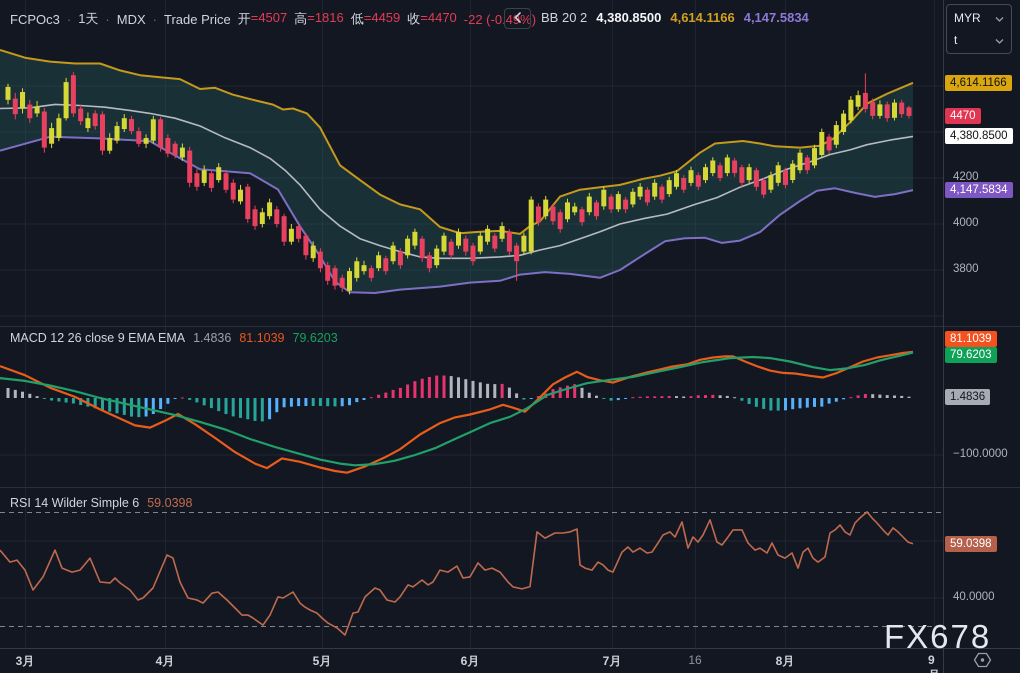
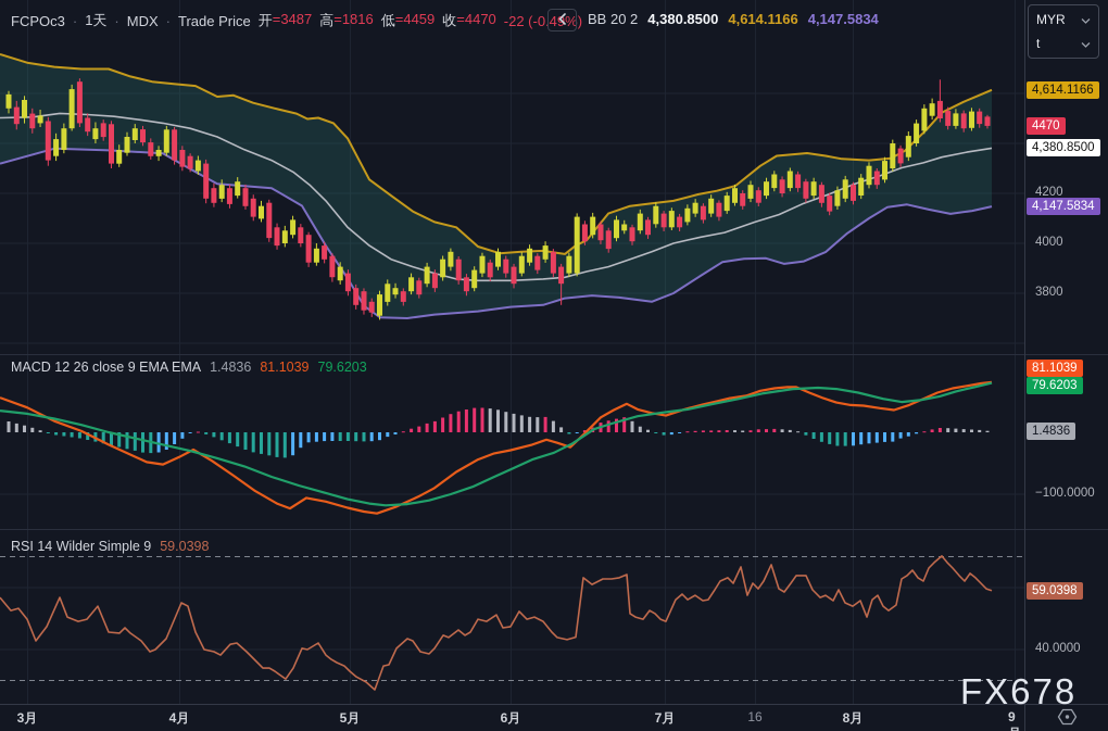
  FCPOc3
  ·
  1天
  ·
  MDX
  ·
  Trade Price
  开
- =4507
+ =3487
  高
  =1816
  低
  =4459
  收
  =4470
  -22 (-0.4%)
  BB 20 2
  4,380.8500
  4,614.1166
  4,147.5834
  MACD 12 26 close 9 EMA EMA
  1.4836
  81.1039
  79.6203
- RSI 14 Wilder Simple 6
+ RSI 14 Wilder Simple 9
  59.0398
  MYR
  t
  4200
  4000
  3800
  −100.0000
  40.0000
  4,614.1166
  4470
  4,380.8500
  4,147.5834
  81.1039
  79.6203
  1.4836
  59.0398
  3月
  4月
  5月
  6月
  7月
  16
  8月
  FX678
